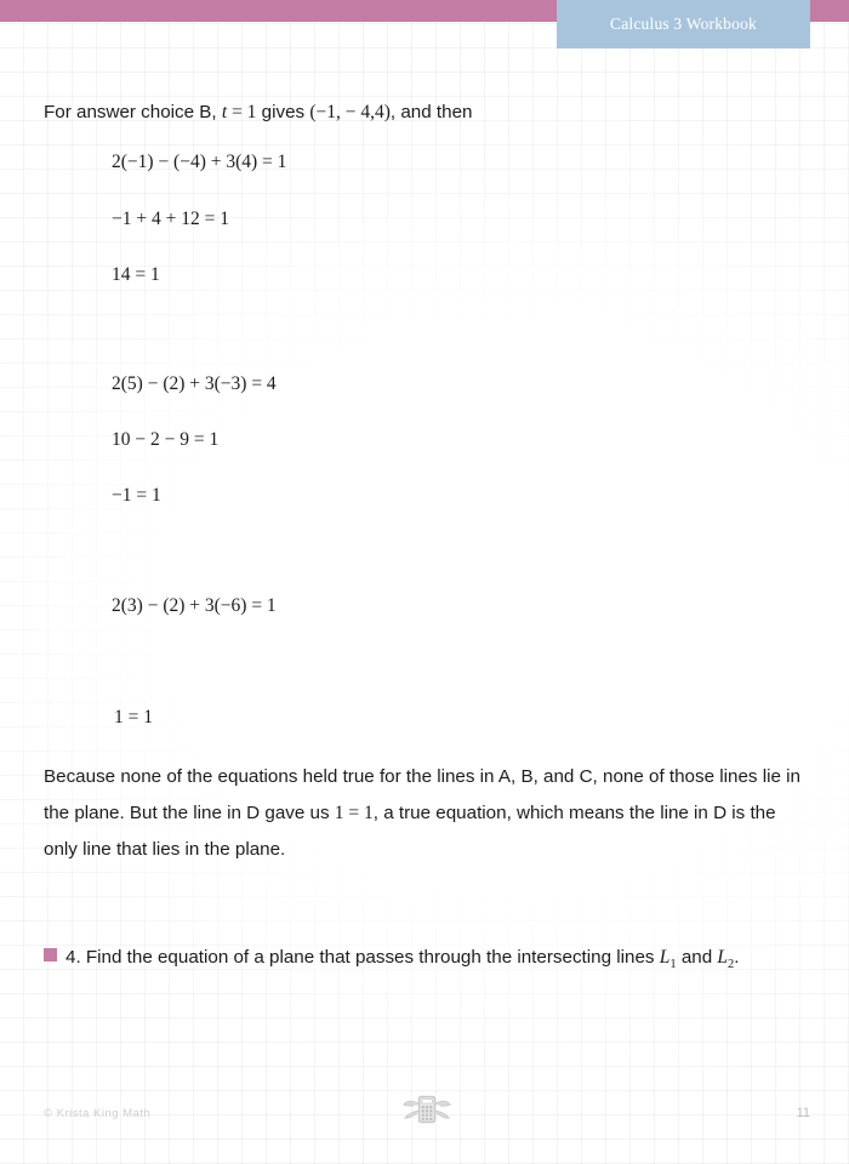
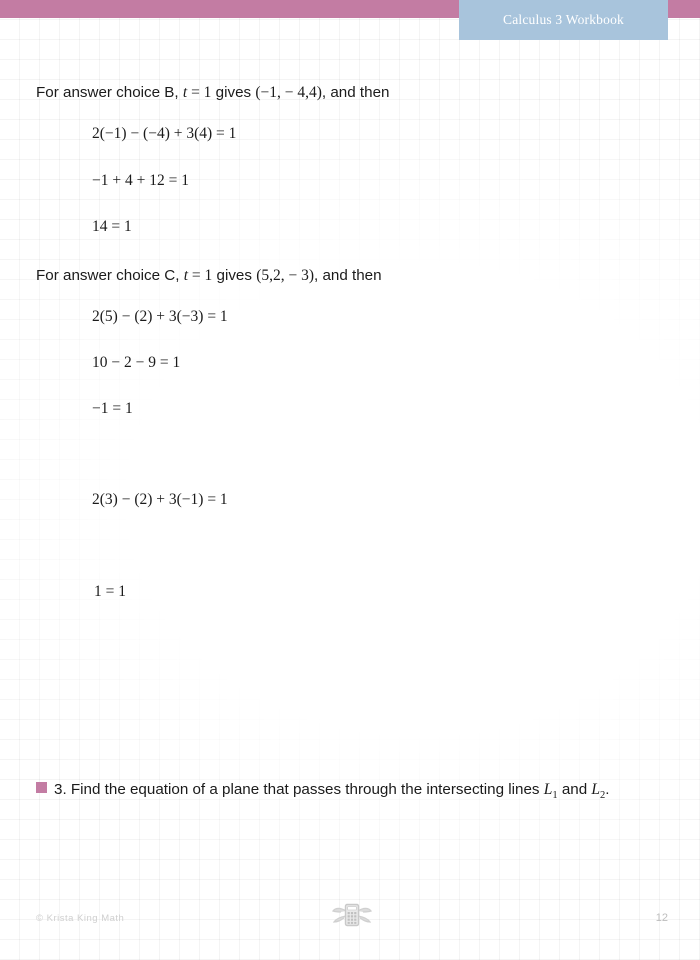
  Calculus 3 Workbook
  For answer choice B, t = 1 gives (−1, − 4,4), and then
  2(−1) − (−4) + 3(4) = 1
  −1 + 4 + 12 = 1
  14 = 1
+ For answer choice C, t = 1 gives (5,2, − 3), and then
- 2(5) − (2) + 3(−3) = 4
+ 2(5) − (2) + 3(−3) = 1
  10 − 2 − 9 = 1
  −1 = 1
- 2(3) − (2) + 3(−6) = 1
+ 2(3) − (2) + 3(−1) = 1
  1 = 1
- Because none of the equations held true for the lines in A, B, and C, none of those lines lie in the plane. But the line in D gave us 1 = 1, a true equation, which means the line in D is the only line that lies in the plane.
- 4. Find the equation of a plane that passes through the intersecting lines L1 and L2.
+ 3. Find the equation of a plane that passes through the intersecting lines L1 and L2.
  © Krista King Math
- 11
+ 12
